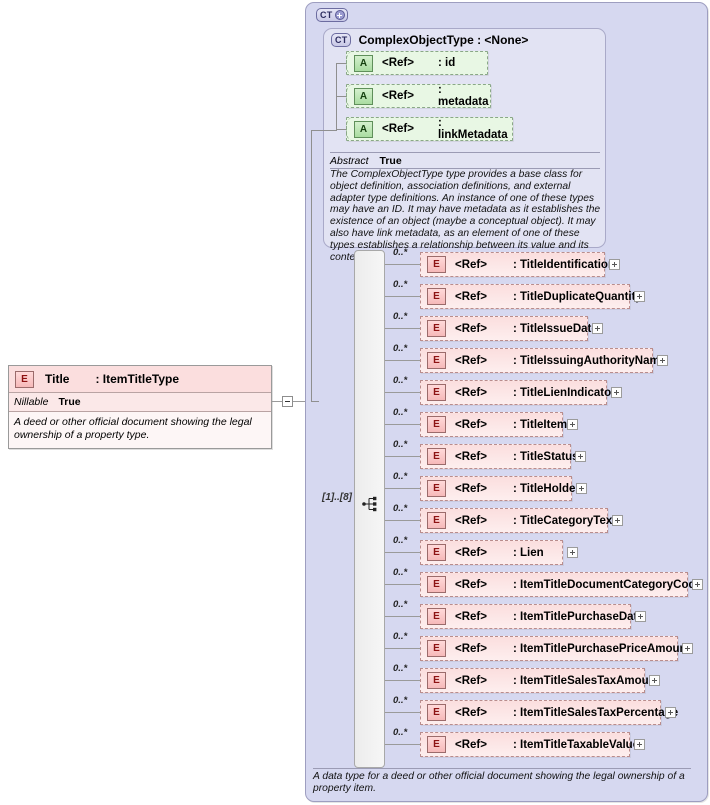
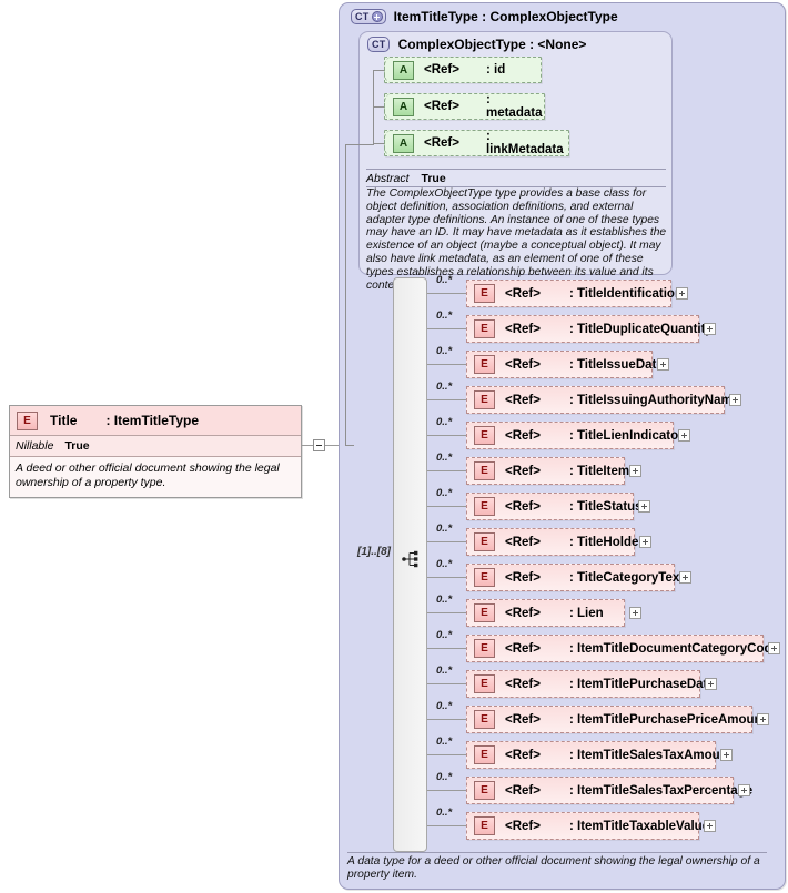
  E
  Title
  : ItemTitleType
  Nillable
  True
  A deed or other official document showing the legal ownership of a property type.
  CT
+ ItemTitleType : ComplexObjectType
  CT
  ComplexObjectType : <None>
  A
  <Ref>
  : id
  A
  <Ref>
  : metadata
  A
  <Ref>
  : linkMetadata
  Abstract
  True
  The ComplexObjectType type provides a base class for object definition, association definitions, and external adapter type definitions. An instance of one of these types may have an ID. It may have metadata as it establishes the existence of an object (maybe a conceptual object). It may also have link metadata, as an element of one of these types establishes a relationship between its value and its conte
  [1]..[8]
  0..*
  E
  <Ref>
  : TitleIdentificatio
  0..*
  E
  <Ref>
  : TitleDuplicateQuanti
  0..*
  E
  <Ref>
  : TitleIssueDat
  0..*
  E
  <Ref>
  : TitleIssuingAuthorityNam
  0..*
  E
  <Ref>
  : TitleLienIndicato
  0..*
  E
  <Ref>
  : TitleItem
  0..*
  E
  <Ref>
  : TitleStatu
  0..*
  E
  <Ref>
  : TitleHolde
  0..*
  E
  <Ref>
  : TitleCategoryTex
  0..*
  E
  <Ref>
  : Lien
  0..*
  E
  <Ref>
  : ItemTitleDocumentCategoryCo
  0..*
  E
  <Ref>
  : ItemTitlePurchaseDa
  0..*
  E
  <Ref>
  : ItemTitlePurchasePriceAmou
  0..*
  E
  <Ref>
  : ItemTitleSalesTaxAmou
  0..*
  E
  <Ref>
  : ItemTitleSalesTaxPercenta
  0..*
  E
  <Ref>
  : ItemTitleTaxableValu
  A data type for a deed or other official document showing the legal ownership of a property item.
